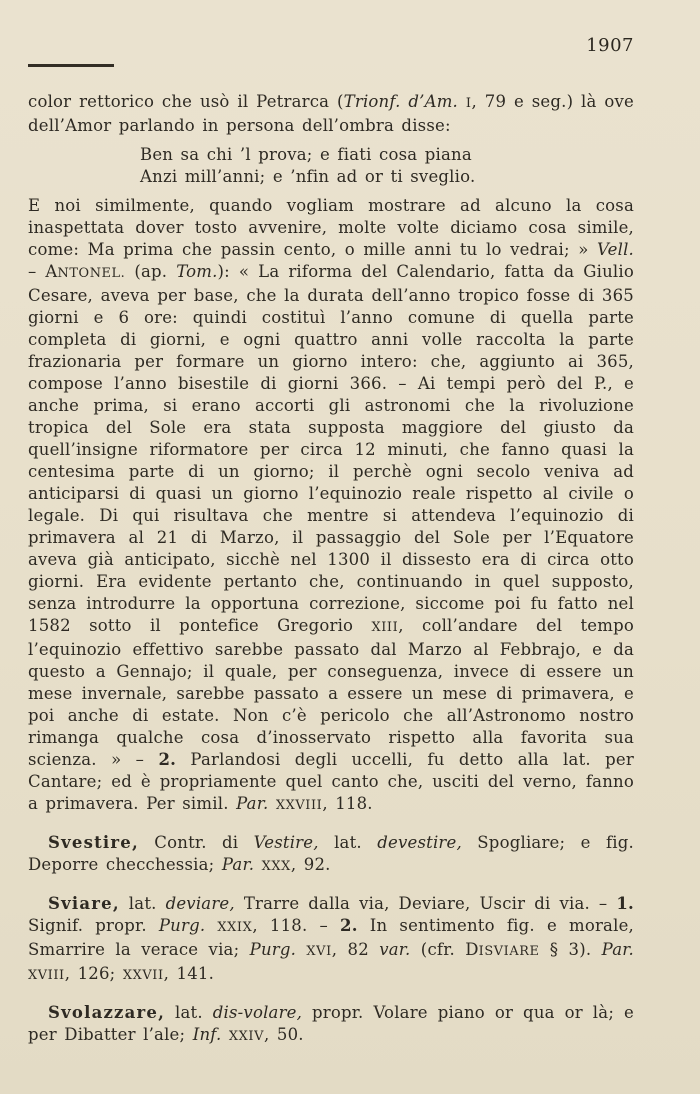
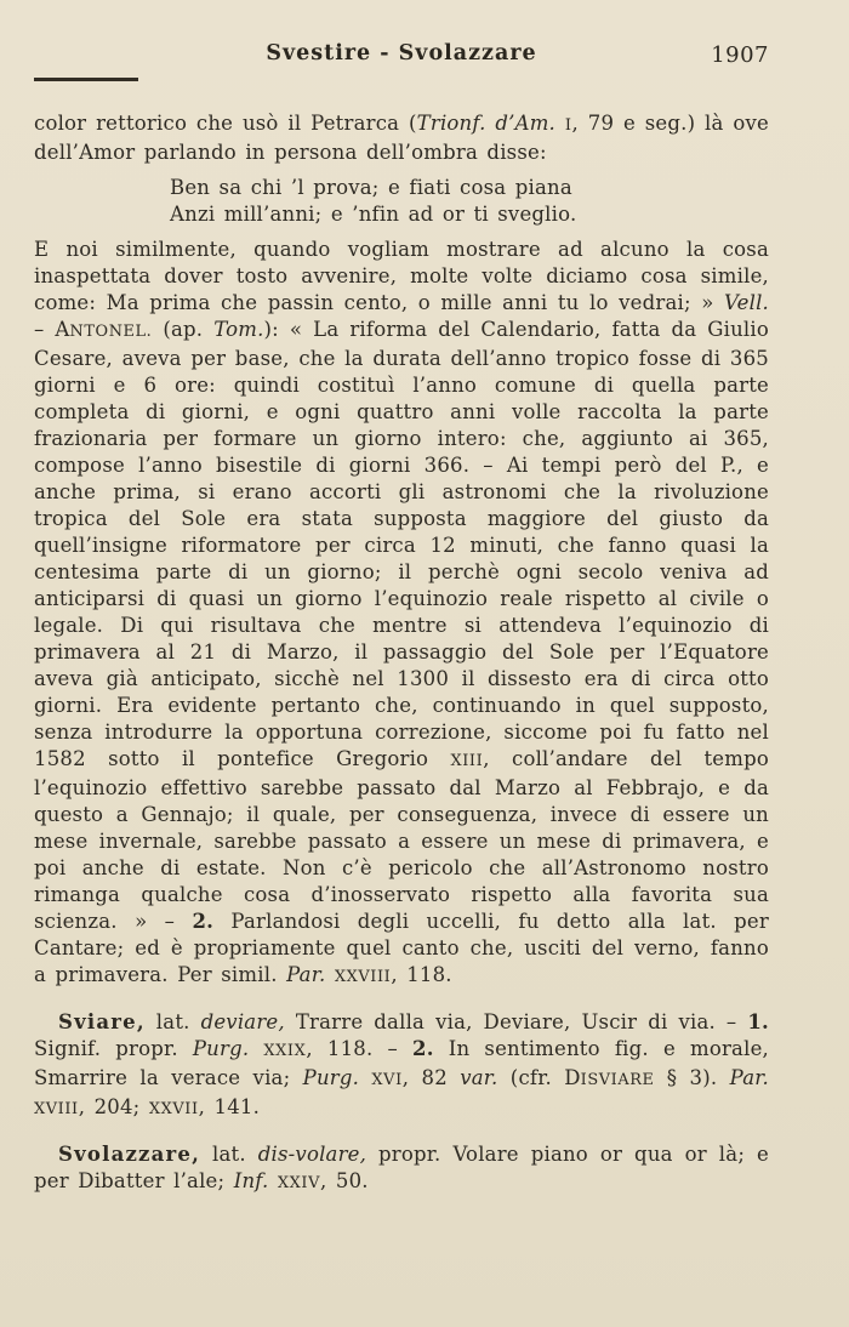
+ Svestire - Svolazzare
  1907
  color rettorico che usò il Petrarca (Trionf. d’Am. I, 79 e seg.) là ove dell’Amor parlando in persona dell’ombra disse:
  Ben sa chi ’l prova; e fiati cosa piana
  Anzi mill’anni; e ’nfin ad or ti sveglio.
  E noi similmente, quando vogliam mostrare ad alcuno la cosa inaspettata dover tosto avvenire, molte volte diciamo cosa simile, come: Ma prima che passin cento, o mille anni tu lo vedrai; » Vell. – ANTONEL. (ap. Tom.): « La riforma del Calendario, fatta da Giulio Cesare, aveva per base, che la durata dell’anno tropico fosse di 365 giorni e 6 ore: quindi costituì l’anno comune di quella parte completa di giorni, e ogni quattro anni volle raccolta la parte frazionaria per formare un giorno intero: che, aggiunto ai 365, compose l’anno bisestile di giorni 366. – Ai tempi però del P., e anche prima, si erano accorti gli astronomi che la rivoluzione tropica del Sole era stata supposta maggiore del giusto da quell’insigne riformatore per circa 12 minuti, che fanno quasi la centesima parte di un giorno; il perchè ogni secolo veniva ad anticiparsi di quasi un giorno l’equinozio reale rispetto al civile o legale. Di qui risultava che mentre si attendeva l’equinozio di primavera al 21 di Marzo, il passaggio del Sole per l’Equatore aveva già anticipato, sicchè nel 1300 il dissesto era di circa otto giorni. Era evidente pertanto che, continuando in quel supposto, senza introdurre la opportuna correzione, siccome poi fu fatto nel 1582 sotto il pontefice Gregorio XIII, coll’andare del tempo l’equinozio effettivo sarebbe passato dal Marzo al Febbrajo, e da questo a Gennajo; il quale, per conseguenza, invece di essere un mese invernale, sarebbe passato a essere un mese di primavera, e poi anche di estate. Non c’è pericolo che all’Astronomo nostro rimanga qualche cosa d’inosservato rispetto alla favorita sua scienza. » – 2. Parlandosi degli uccelli, fu detto alla lat. per Cantare; ed è propriamente quel canto che, usciti del verno, fanno a primavera. Per simil. Par. XXVIII, 118.
- Svestire, Contr. di Vestire, lat. devestire, Spogliare; e fig. Deporre checchessia; Par. XXX, 92.
- Sviare, lat. deviare, Trarre dalla via, Deviare, Uscir di via. – 1. Signif. propr. Purg. XXIX, 118. – 2. In sentimento fig. e morale, Smarrire la verace via; Purg. XVI, 82 var. (cfr. DISVIARE § 3). Par. XVIII, 126; XXVII, 141.
+ Sviare, lat. deviare, Trarre dalla via, Deviare, Uscir di via. – 1. Signif. propr. Purg. XXIX, 118. – 2. In sentimento fig. e morale, Smarrire la verace via; Purg. XVI, 82 var. (cfr. DISVIARE § 3). Par. XVIII, 204; XXVII, 141.
  Svolazzare, lat. dis-volare, propr. Volare piano or qua or là; e per Dibatter l’ale; Inf. XXIV, 50.
